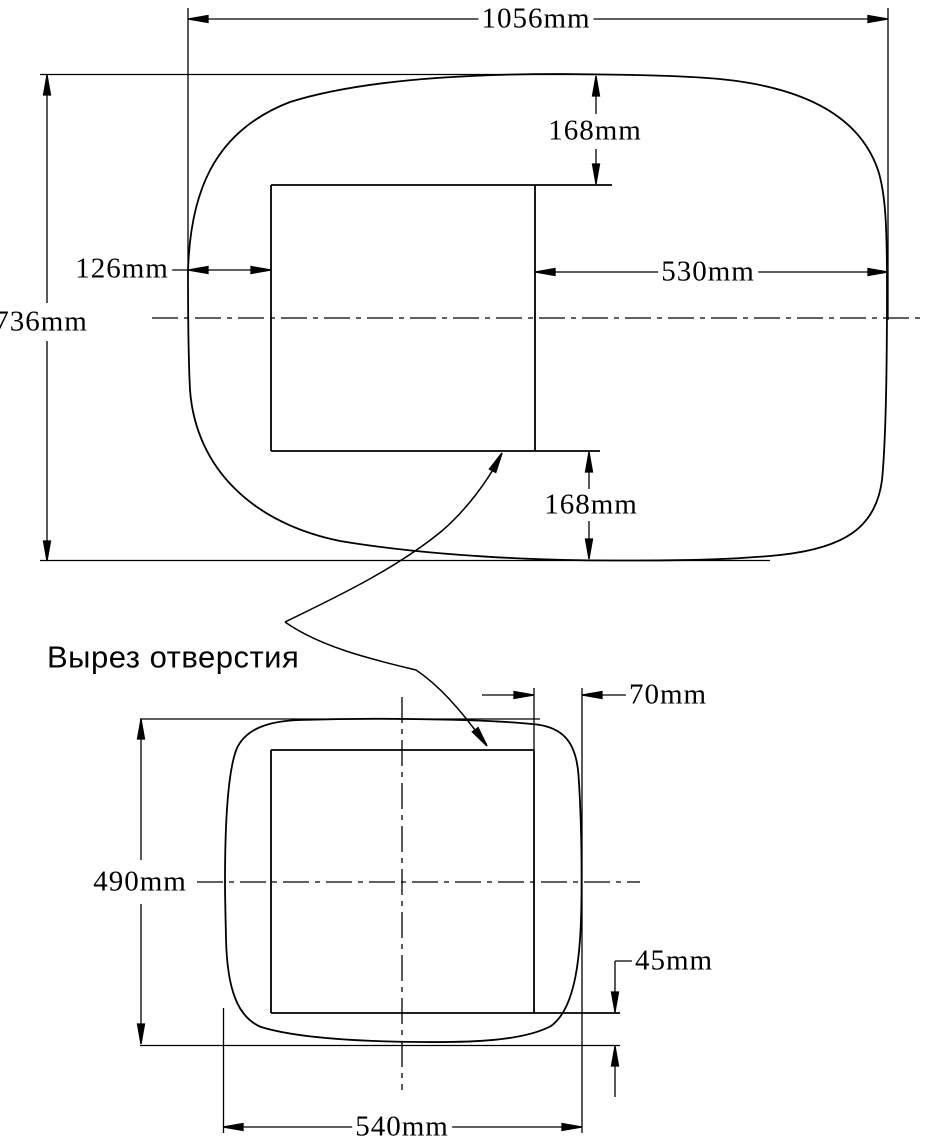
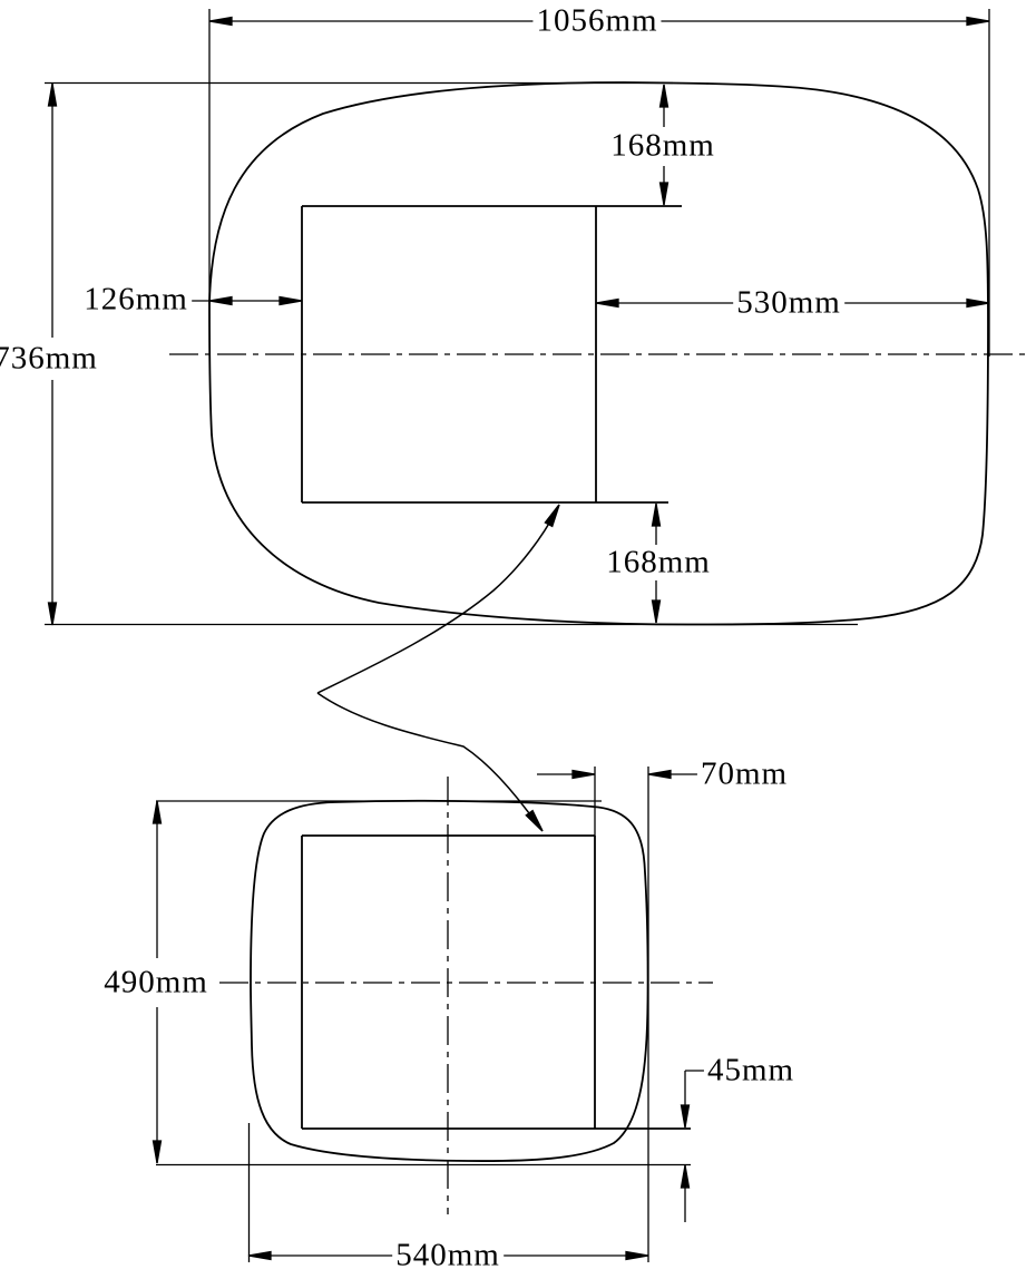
  1056mm
  736mm
  126mm
  530mm
  168mm
  168mm
- Вырез отверстия
  70mm
  490mm
  45mm
  540mm
